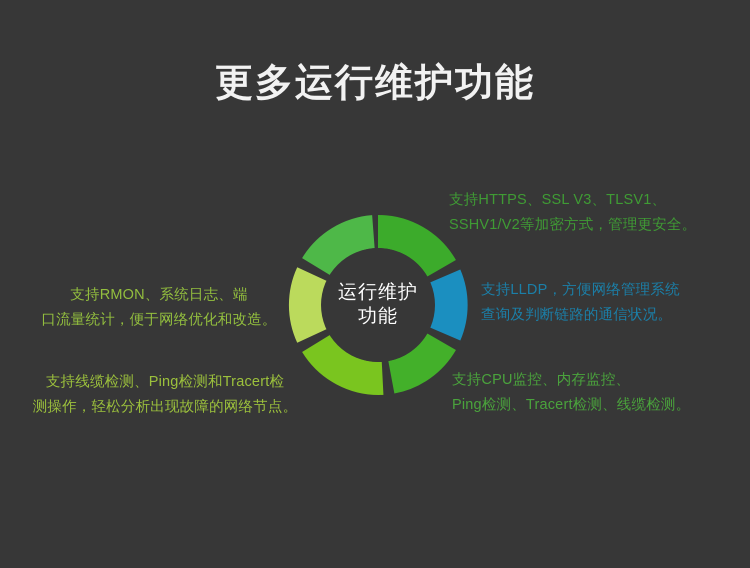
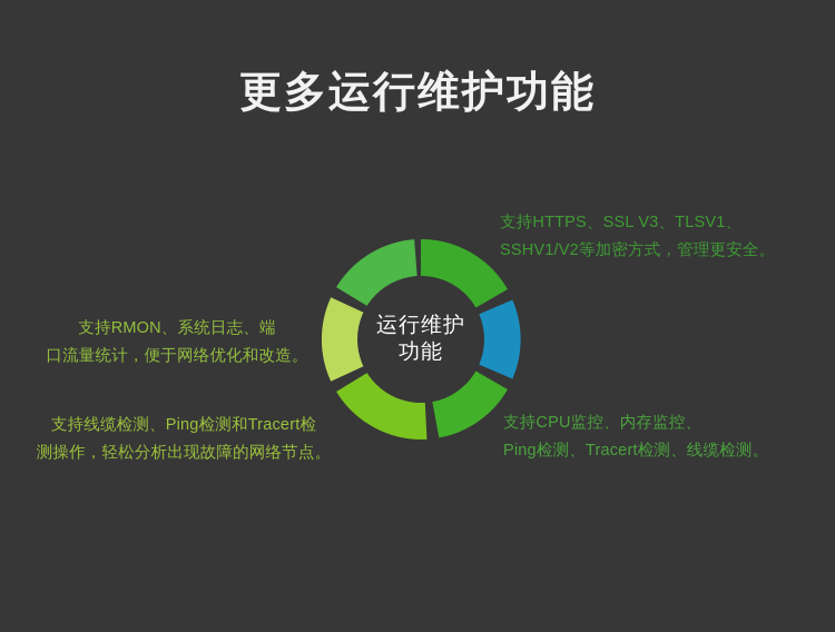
  更多运行维护功能
  运行维护
  功能
  支持RMON、系统日志、端
  口流量统计，便于网络优化和改造。
  支持线缆检测、Ping检测和Tracert检
  测操作，轻松分析出现故障的网络节点。
  支持HTTPS、SSL V3、TLSV1、
  SSHV1/V2等加密方式，管理更安全。
- 支持LLDP，方便网络管理系统
- 查询及判断链路的通信状况。
  支持CPU监控、内存监控、
  Ping检测、Tracert检测、线缆检测。
